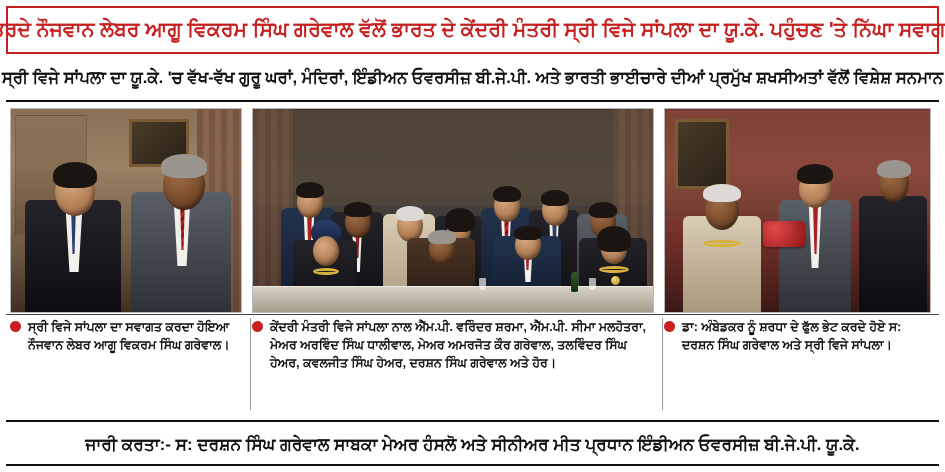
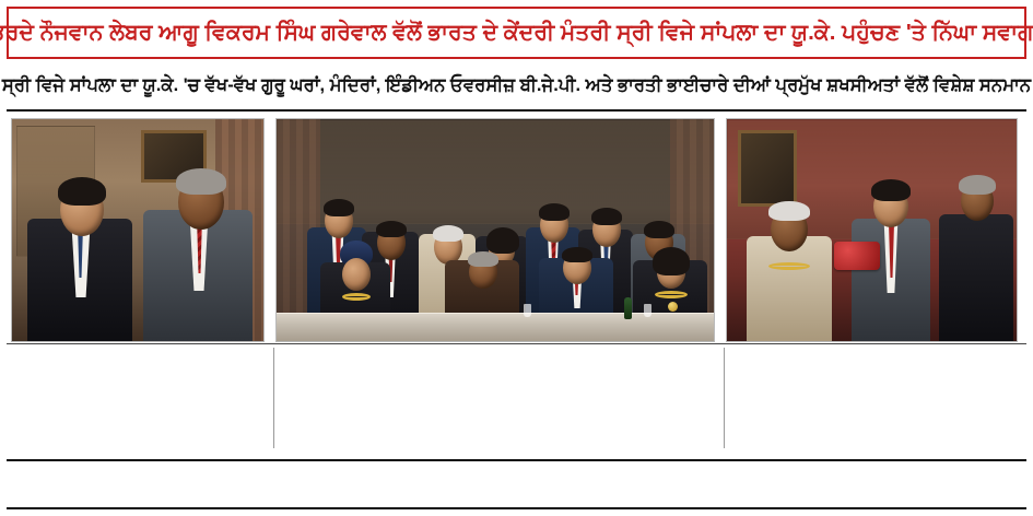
  ਰਦੇ ਨੌਜਵਾਨ ਲੇਬਰ ਆਗੂ ਵਿਕਰਮ ਸਿੰਘ ਗਰੇਵਾਲ ਵੱਲੋਂ ਭਾਰਤ ਦੇ ਕੇਂਦਰੀ ਮੰਤਰੀ ਸ੍ਰੀ ਵਿਜੇ ਸਾਂਪਲਾ ਦਾ ਯੂ.ਕੇ. ਪਹੁੰਚਣ 'ਤੇ ਨਿੱਘਾ ਸਵਾਗ
  ਸ੍ਰੀ ਵਿਜੇ ਸਾਂਪਲਾ ਦਾ ਯੂ.ਕੇ. 'ਚ ਵੱਖ-ਵੱਖ ਗੁਰੂ ਘਰਾਂ, ਮੰਦਿਰਾਂ, ਇੰਡੀਅਨ ਓਵਰਸੀਜ਼ ਬੀ.ਜੇ.ਪੀ. ਅਤੇ ਭਾਰਤੀ ਭਾਈਚਾਰੇ ਦੀਆਂ ਪ੍ਰਮੁੱਖ ਸ਼ਖਸੀਅਤਾਂ ਵੱਲੋਂ ਵਿਸ਼ੇਸ਼ ਸਨਮਾਨ
- ਸ੍ਰੀ ਵਿਜੇ ਸਾਂਪਲਾ ਦਾ ਸਵਾਗਤ ਕਰਦਾ ਹੋਇਆ ਨੌਜਵਾਨ ਲੇਬਰ ਆਗੂ ਵਿਕਰਮ ਸਿੰਘ ਗਰੇਵਾਲ।
- ਕੇਂਦਰੀ ਮੰਤਰੀ ਵਿਜੇ ਸਾਂਪਲਾ ਨਾਲ ਐੱਮ.ਪੀ. ਵਰਿੰਦਰ ਸ਼ਰਮਾ, ਐੱਮ.ਪੀ. ਸੀਮਾ ਮਲਹੋਤਰਾ, ਮੇਅਰ ਅਰਵਿੰਦ ਸਿੰਘ ਧਾਲੀਵਾਲ, ਮੇਅਰ ਅਮਰਜੋਤ ਕੌਰ ਗਰੇਵਾਲ, ਤਲਵਿੰਦਰ ਸਿੰਘ ਹੇਅਰ, ਕਵਲਜੀਤ ਸਿੰਘ ਹੇਅਰ, ਦਰਸ਼ਨ ਸਿੰਘ ਗਰੇਵਾਲ ਅਤੇ ਹੋਰ।
- ਡਾ: ਅੰਬੇਡਕਰ ਨੂੰ ਸ਼ਰਧਾ ਦੇ ਫੁੱਲ ਭੇਟ ਕਰਦੇ ਹੋਏ ਸ: ਦਰਸ਼ਨ ਸਿੰਘ ਗਰੇਵਾਲ ਅਤੇ ਸ੍ਰੀ ਵਿਜੇ ਸਾਂਪਲਾ।
- ਜਾਰੀ ਕਰਤਾ:- ਸ: ਦਰਸ਼ਨ ਸਿੰਘ ਗਰੇਵਾਲ ਸਾਬਕਾ ਮੇਅਰ ਹੰਸਲੋ ਅਤੇ ਸੀਨੀਅਰ ਮੀਤ ਪ੍ਰਧਾਨ ਇੰਡੀਅਨ ਓਵਰਸੀਜ਼ ਬੀ.ਜੇ.ਪੀ. ਯੂ.ਕੇ.
